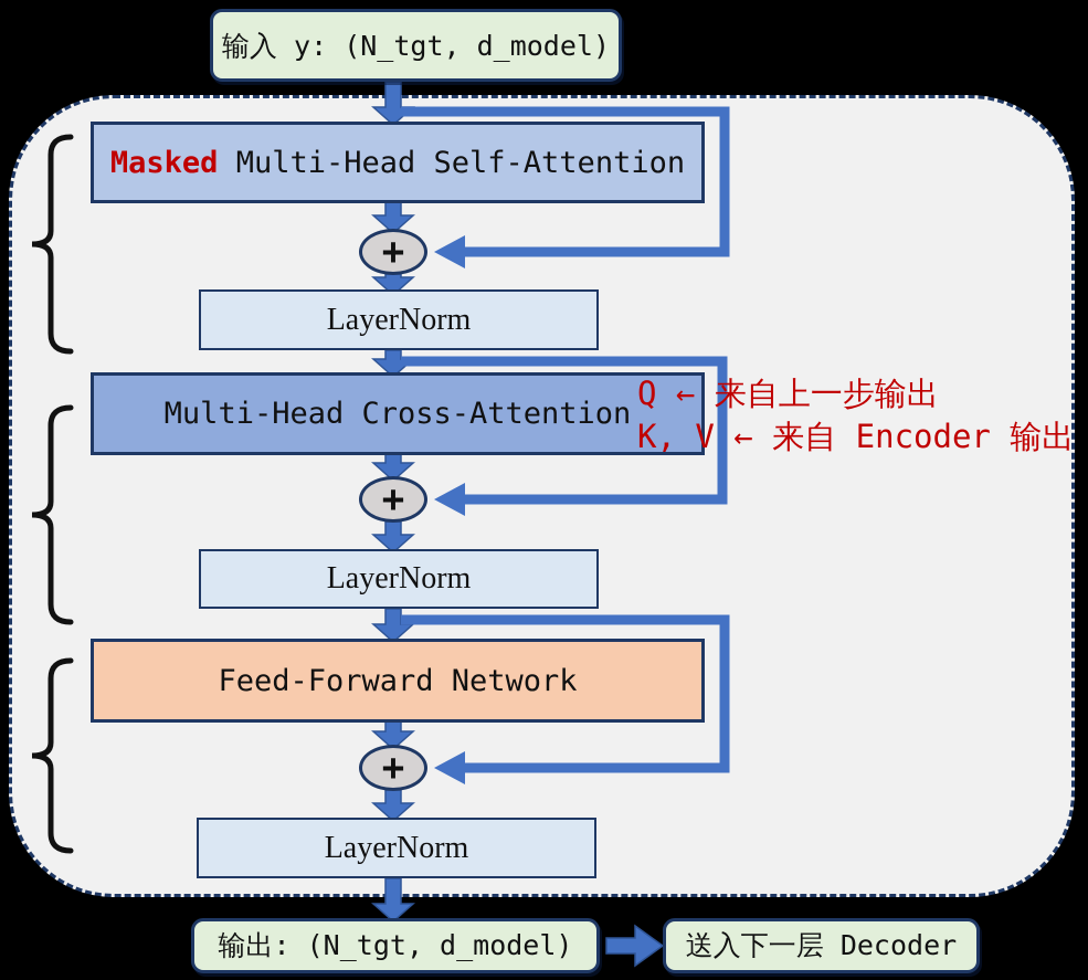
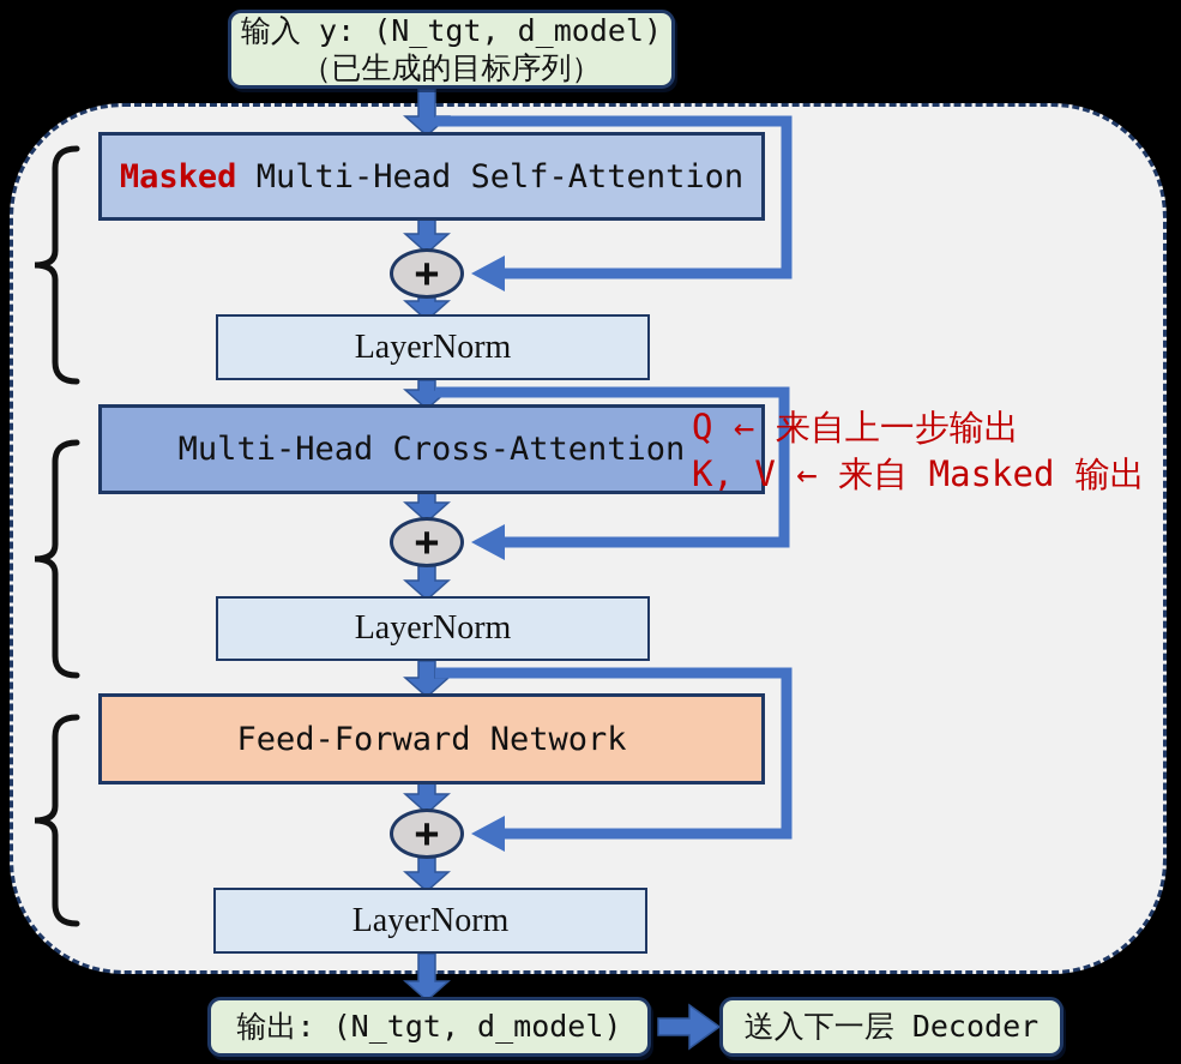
  输入 y: (N_tgt, d_model)
+ （已生成的目标序列）
  Masked Multi-Head Self-Attention
  +
  LayerNorm
  Multi-Head Cross-Attention
  Q ← 来自上一步输出
- K, V ← 来自 Encoder 输出
+ K, V ← 来自 Masked 输出
  +
  LayerNorm
  Feed-Forward Network
  +
  LayerNorm
  输出: (N_tgt, d_model)
  送入下一层 Decoder
